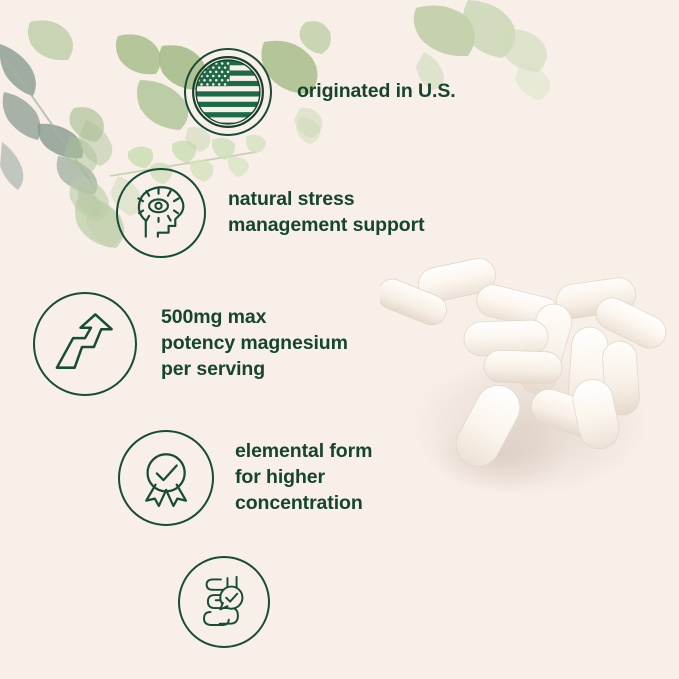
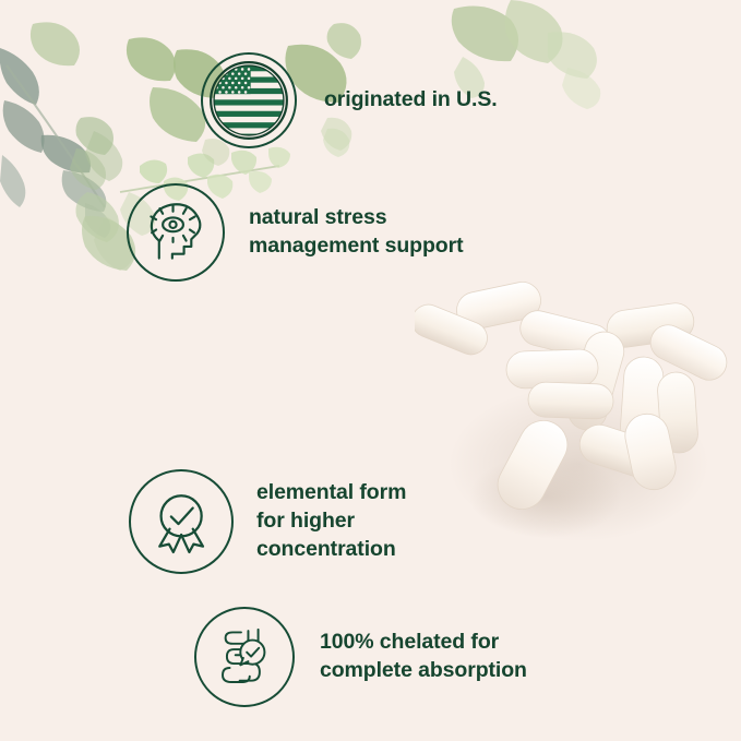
  originated in U.S.
  natural stress
  management support
- 500mg max
- potency magnesium
- per serving
  elemental form
  for higher
  concentration
+ 100% chelated for
+ complete absorption
